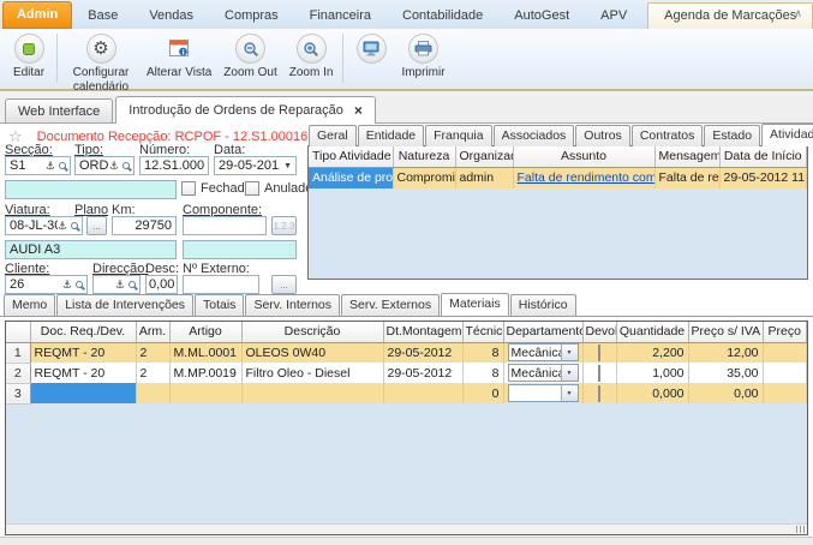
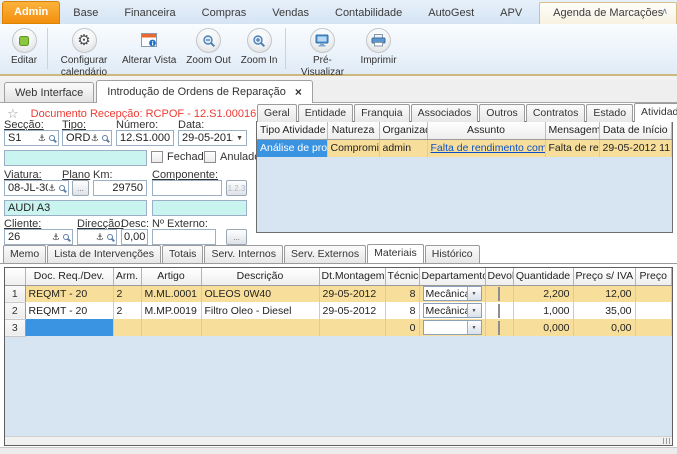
  Admin
  Base
- Vendas
+ Financeira
  Compras
- Financeira
+ Vendas
  Contabilidade
  AutoGest
  APV
  Agenda de Marcações
  ∧
  Editar
  ⚙
  Configurar calendário
  Alterar Vista
  Zoom Out
  Zoom In
+ Pré-Visualizar
  Imprimir
  Web Interface
  Introdução de Ordens de Reparação
  ×
  ☆
  Documento Recepção: RCPOF - 12.S1.00016
  Secção:
  Tipo:
  Número:
  Data:
  S1
  ⚓
  ⚓
  12.S1.000
  29-05-201
  Fechad
  Anulad
  Viatura:
  Plano
  Km:
  Componente:
  08-JL-3
  ⚓
  ...
  29750
  1.2.3
  AUDI A3
  Cliente:
  Direcção:
  Desc:
  Nº Externo:
  26
  ⚓
  ⚓
  0,00
  ...
  Geral
  Entidade
  Franquia
  Associados
  Outros
  Contratos
  Estado
  Atividad
  Tipo Atividade	Natureza	Organiza	Assunto	Mensagem	Data de Início
  Memo
  Lista de Intervenções
  Totais
  Serv. Internos
  Serv. Externos
  Materiais
  Histórico
  	Doc. Req./Dev.	Arm.	Artigo	Descrição	Dt.Montagem	Técnic	Departament	Devo	Quantidade	Preço s/ IVA	Preço
  1	REQMT - 20	2	M.ML.0001	OLEOS 0W40	29-05-2012	8	Mecânic		2,200	12,00
  2	REQMT - 20	2	M.MP.0019	Filtro Oleo - Diesel	29-05-2012	8	Mecânic		1,000	35,00
  3						0			0,000	0,00
